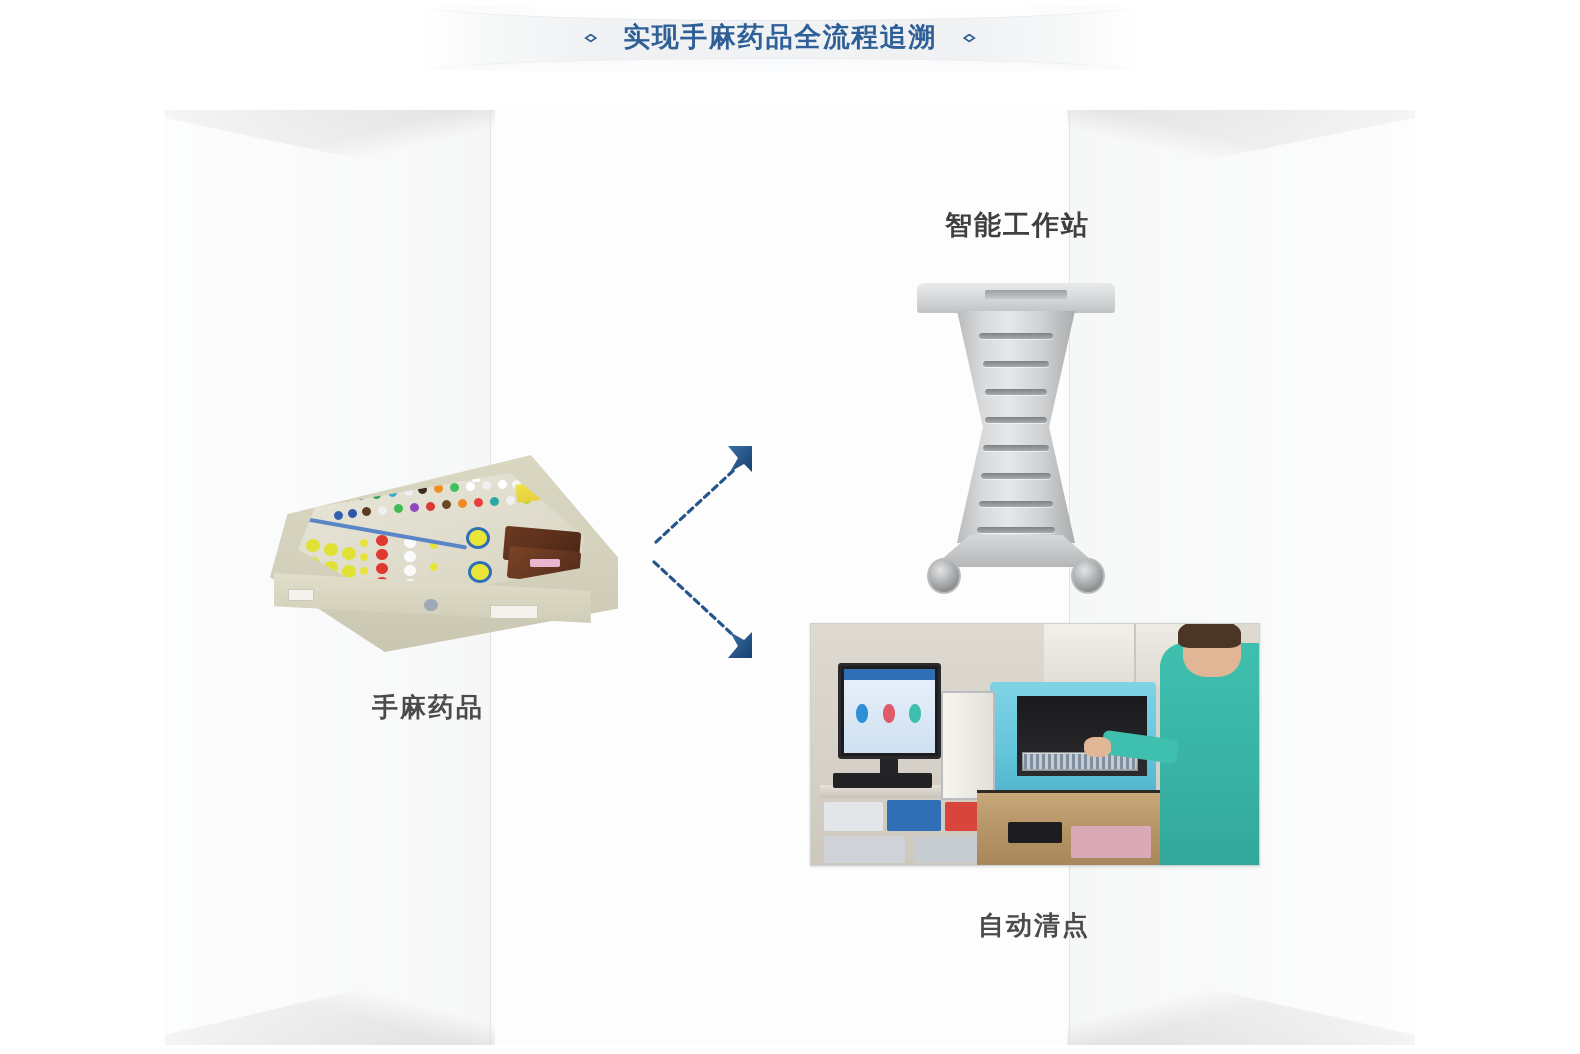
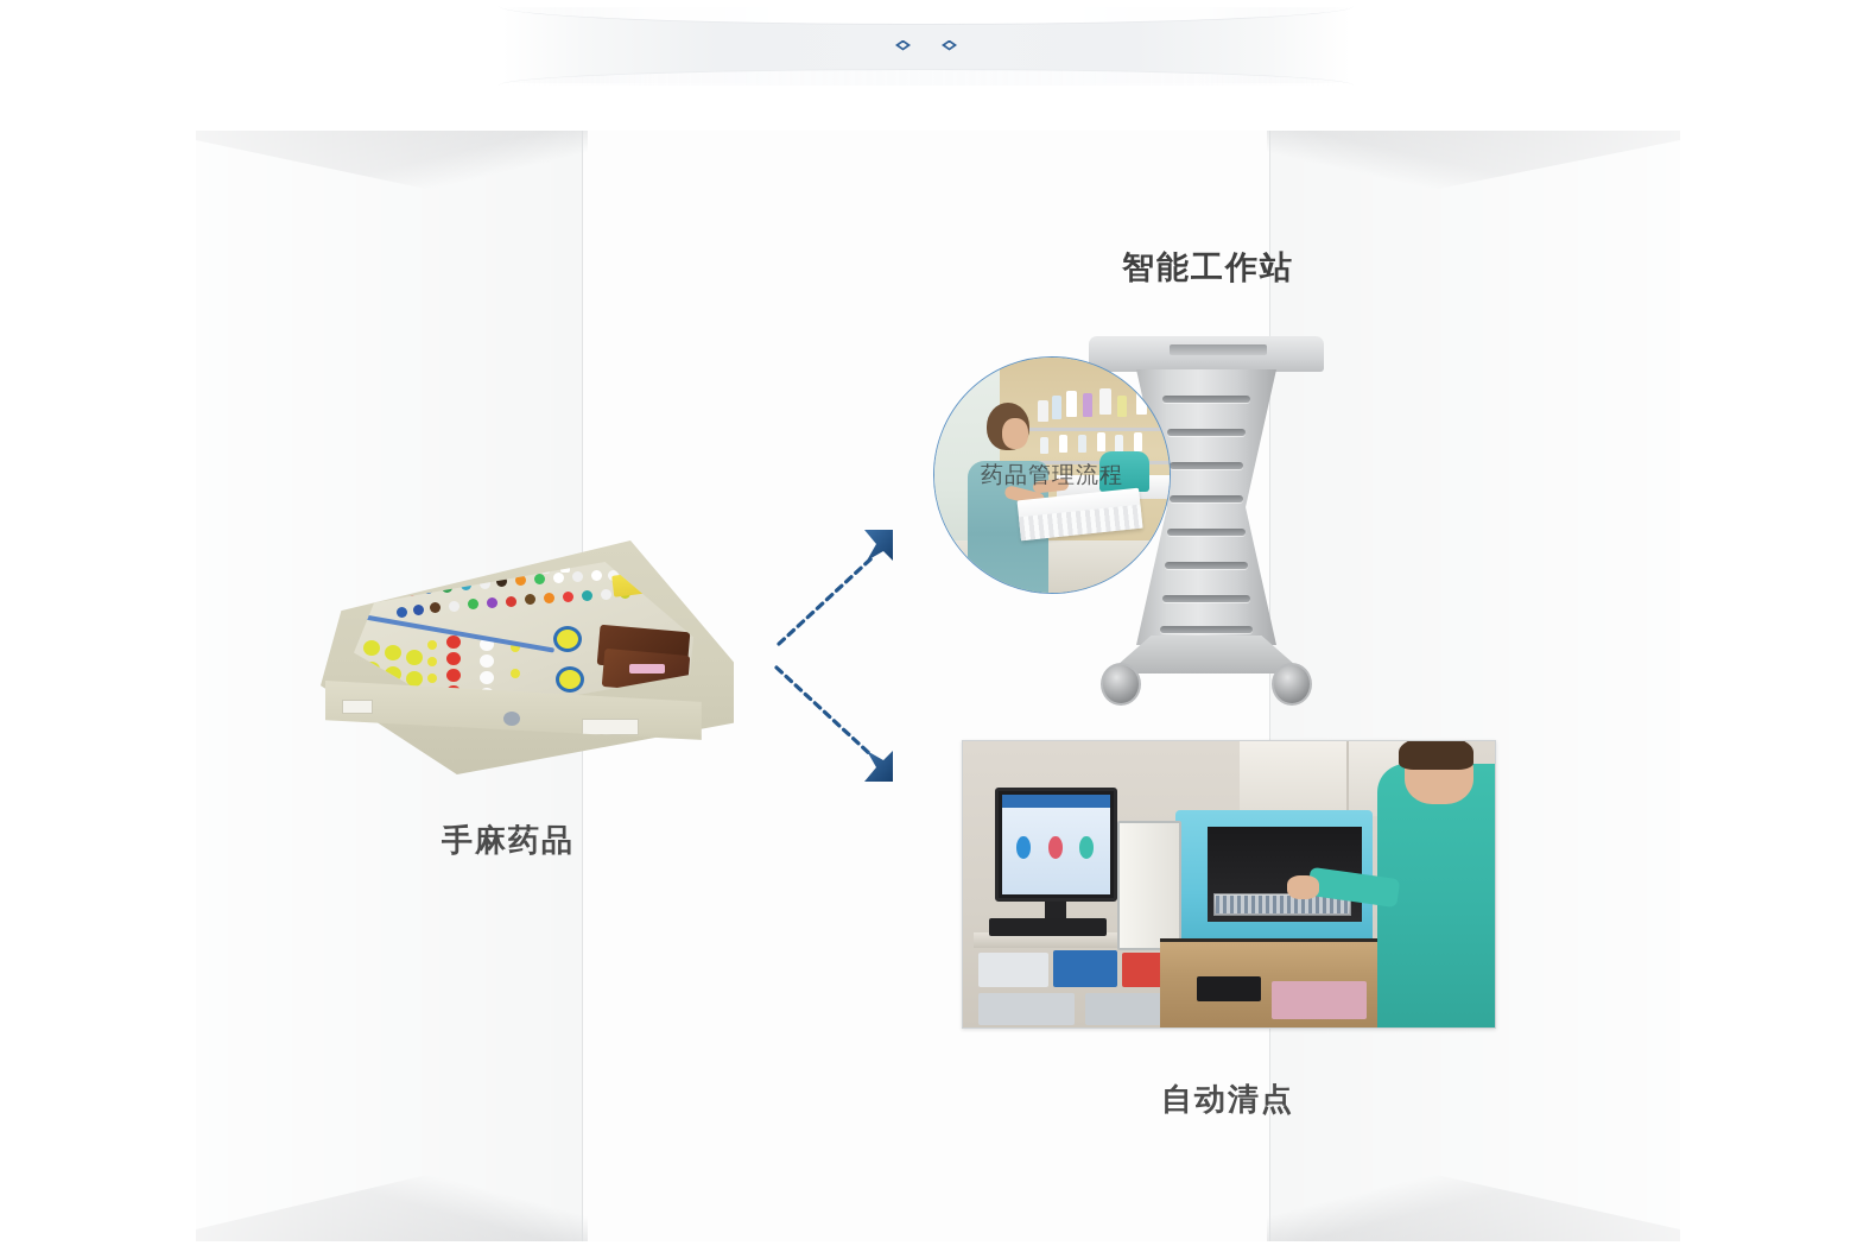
- 实现手麻药品全流程追溯
  手麻药品
  智能工作站
+ 药品管理流程
  自动清点
